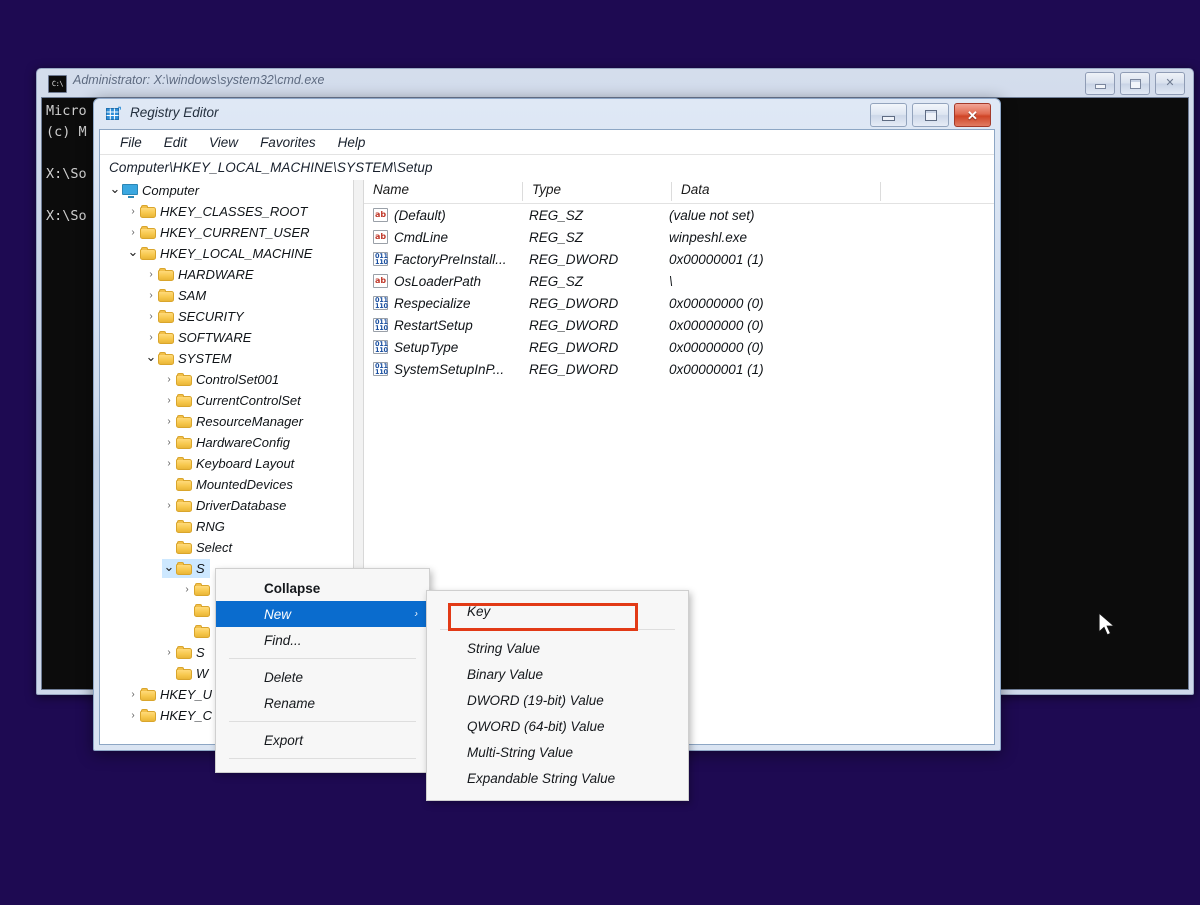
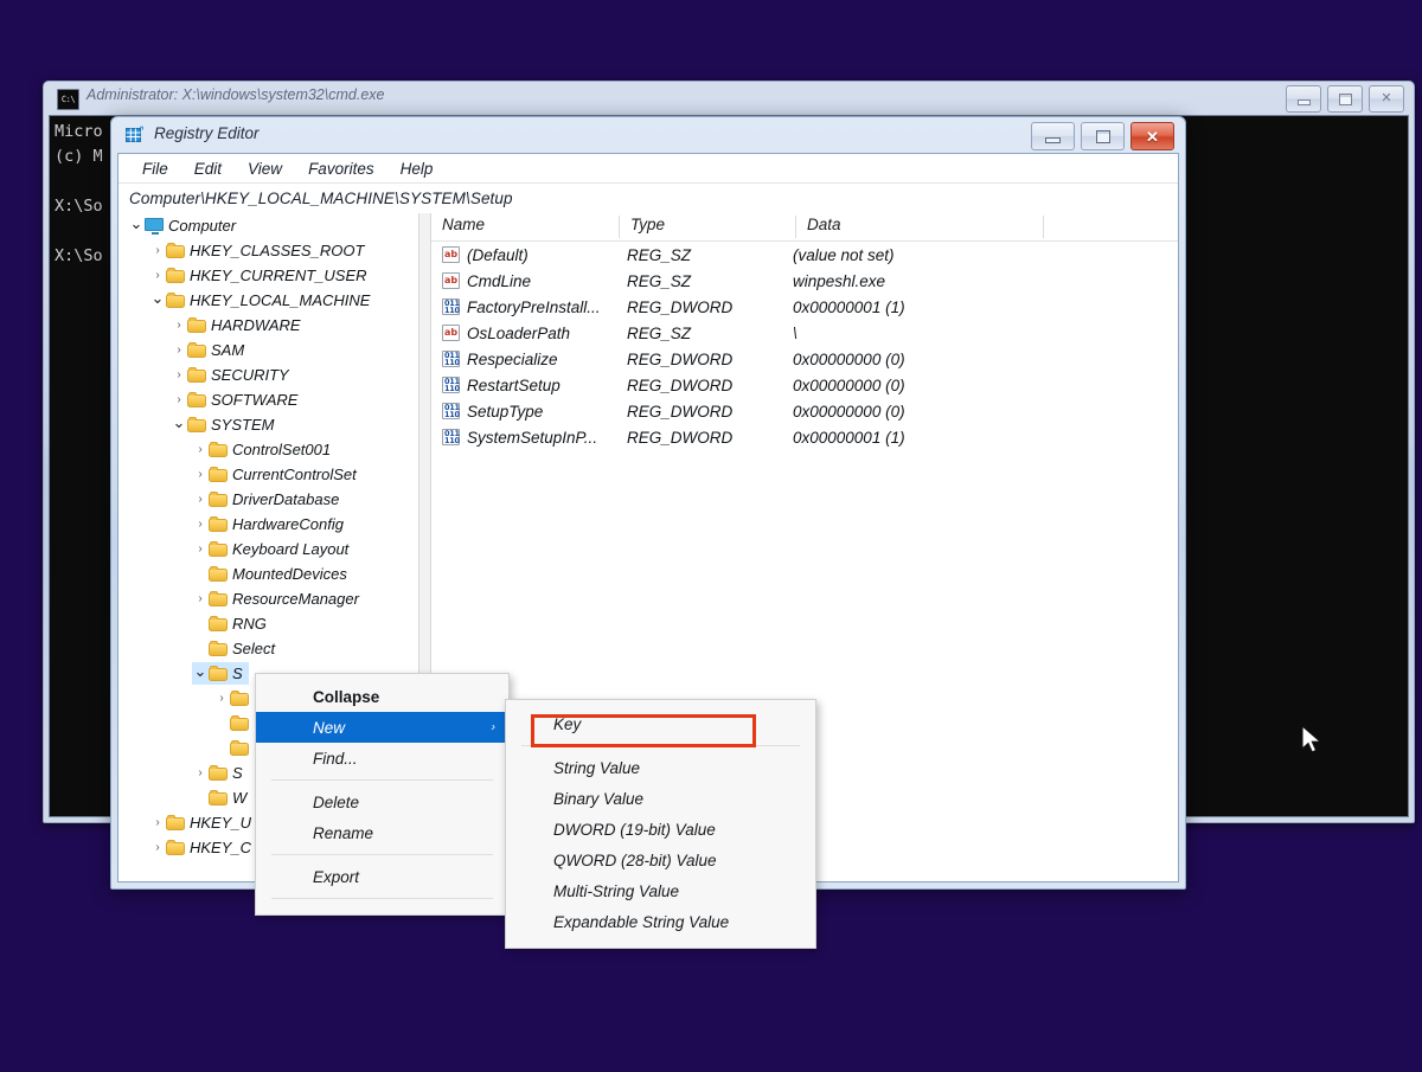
  C:\
  Administrator: X:\windows\system32\cmd.exe
  ✕
  Micro
  (c) M
  X:\So
  X:\So
  Registry Editor
  ✕
  File
  Edit
  View
  Favorites
  Help
  Computer\HKEY_LOCAL_MACHINE\SYSTEM\Setup
  ⌄
  Computer
  ›
  HKEY_CLASSES_ROOT
  ›
  HKEY_CURRENT_USER
  ⌄
  HKEY_LOCAL_MACHINE
  ›
  HARDWARE
  ›
  SAM
  ›
  SECURITY
  ›
  SOFTWARE
  ⌄
  SYSTEM
  ›
  ControlSet001
  ›
  CurrentControlSet
  ›
- ResourceManager
+ DriverDatabase
  ›
  HardwareConfig
  ›
  Keyboard Layout
  MountedDevices
  ›
- DriverDatabase
+ ResourceManager
  RNG
  Select
  ⌄
  S
  ›
  ›
  S
  W
  ›
  HKEY_U
  ›
  HKEY_C
  Name
  Type
  Data
  ab
  (Default)
  REG_SZ
  (value not set)
  ab
  CmdLine
  REG_SZ
  winpeshl.exe
  011
  110
  FactoryPreInstall...
  REG_DWORD
  0x00000001 (1)
  ab
  OsLoaderPath
  REG_SZ
  \
  011
  110
  Respecialize
  REG_DWORD
  0x00000000 (0)
  011
  110
  RestartSetup
  REG_DWORD
  0x00000000 (0)
  011
  110
  SetupType
  REG_DWORD
  0x00000000 (0)
  011
  110
  SystemSetupInP...
  REG_DWORD
  0x00000001 (1)
  Collapse
  New
  ›
  Find...
  Delete
  Rename
  Export
  Key
  String Value
  Binary Value
  DWORD (19-bit) Value
- QWORD (64-bit) Value
+ QWORD (28-bit) Value
  Multi-String Value
  Expandable String Value
